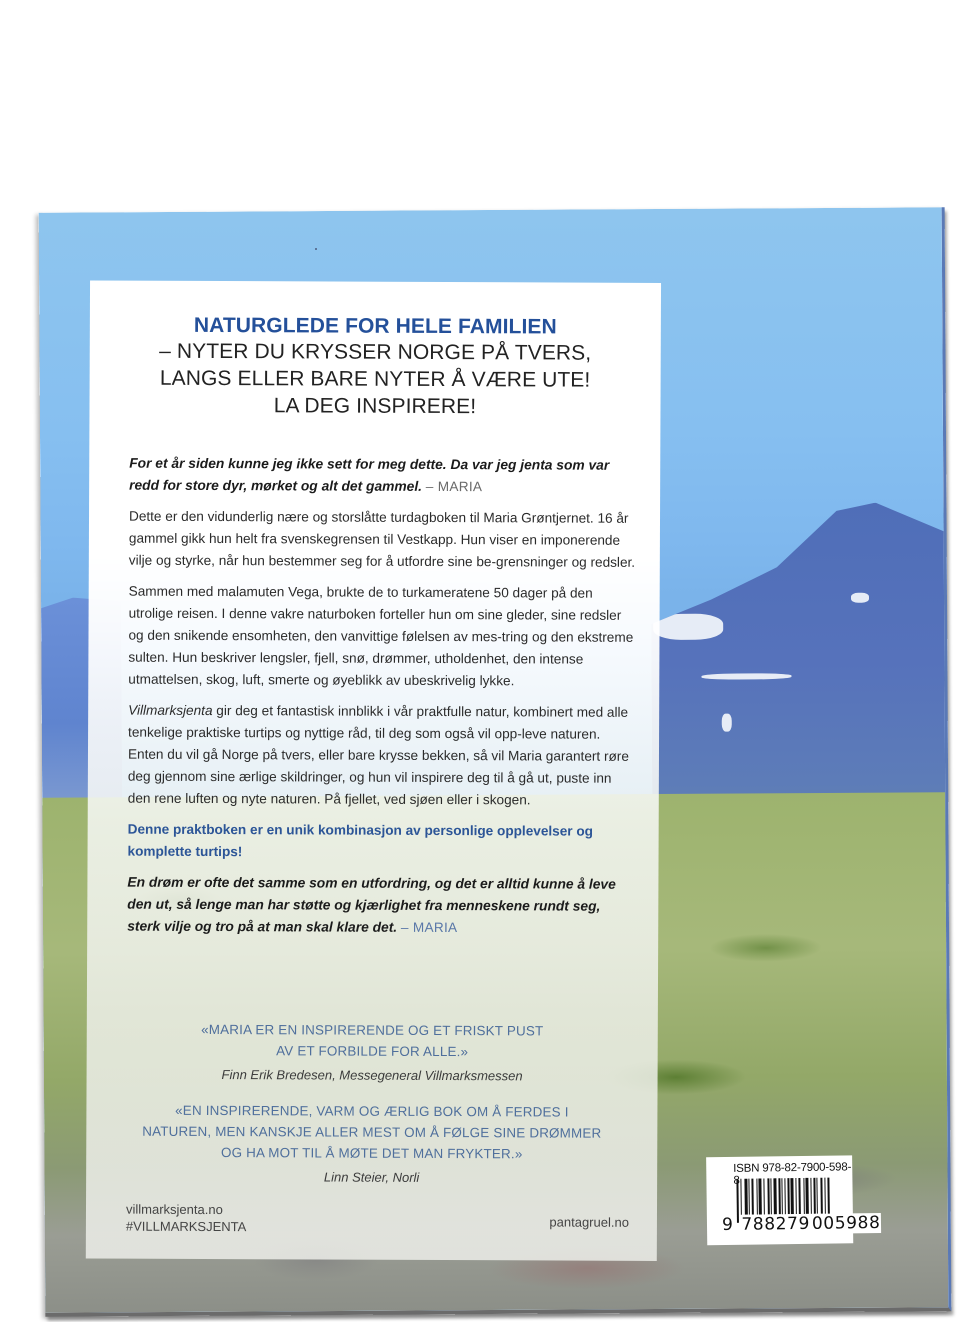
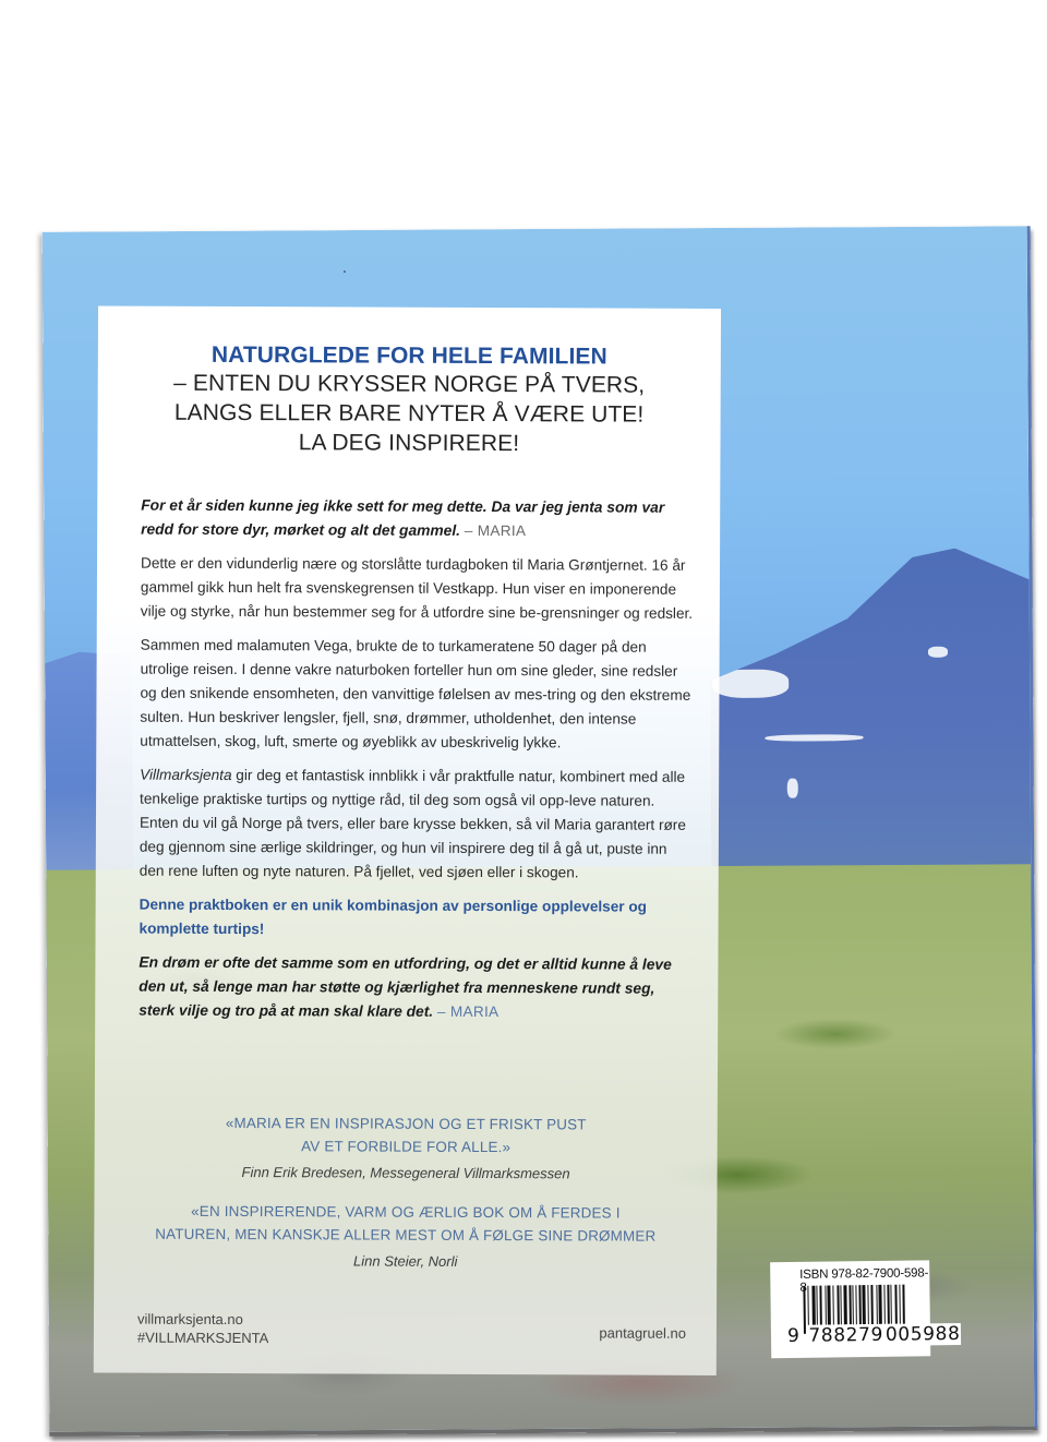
  NATURGLEDE FOR HELE FAMILIEN
- – NYTER DU KRYSSER NORGE PÅ TVERS,
+ – ENTEN DU KRYSSER NORGE PÅ TVERS,
  LANGS ELLER BARE NYTER Å VÆRE UTE!
  LA DEG INSPIRERE!
  For et år siden kunne jeg ikke sett for meg dette. Da var jeg jenta som var redd for store dyr, mørket og alt det gammel. – MARIA
  Dette er den vidunderlig nære og storslåtte turdagboken til Maria Grøntjernet. 16 år gammel gikk hun helt fra svenskegrensen til Vestkapp. Hun viser en imponerende vilje og styrke, når hun bestemmer seg for å utfordre sine be-grensninger og redsler.
  Sammen med malamuten Vega, brukte de to turkameratene 50 dager på den utrolige reisen. I denne vakre naturboken forteller hun om sine gleder, sine redsler og den snikende ensomheten, den vanvittige følelsen av mes-tring og den ekstreme sulten. Hun beskriver lengsler, fjell, snø, drømmer, utholdenhet, den intense utmattelsen, skog, luft, smerte og øyeblikk av ubeskrivelig lykke.
  Villmarksjenta gir deg et fantastisk innblikk i vår praktfulle natur, kombinert med alle tenkelige praktiske turtips og nyttige råd, til deg som også vil opp-leve naturen. Enten du vil gå Norge på tvers, eller bare krysse bekken, så vil Maria garantert røre deg gjennom sine ærlige skildringer, og hun vil inspirere deg til å gå ut, puste inn den rene luften og nyte naturen. På fjellet, ved sjøen eller i skogen.
  Denne praktboken er en unik kombinasjon av personlige opplevelser og komplette turtips!
  En drøm er ofte det samme som en utfordring, og det er alltid kunne å leve den ut, så lenge man har støtte og kjærlighet fra menneskene rundt seg, sterk vilje og tro på at man skal klare det. – MARIA
- «MARIA ER EN INSPIRERENDE OG ET FRISKT PUST
+ «MARIA ER EN INSPIRASJON OG ET FRISKT PUST
  AV ET FORBILDE FOR ALLE.»
  Finn Erik Bredesen, Messegeneral Villmarksmessen
  «EN INSPIRERENDE, VARM OG ÆRLIG BOK OM Å FERDES I
  NATUREN, MEN KANSKJE ALLER MEST OM Å FØLGE SINE DRØMMER
- OG HA MOT TIL Å MØTE DET MAN FRYKTER.»
  Linn Steier, Norli
  villmarksjenta.no
  #VILLMARKSJENTA
  pantagruel.no
  ISBN 978-82-7900-598-
  9 788279005988
